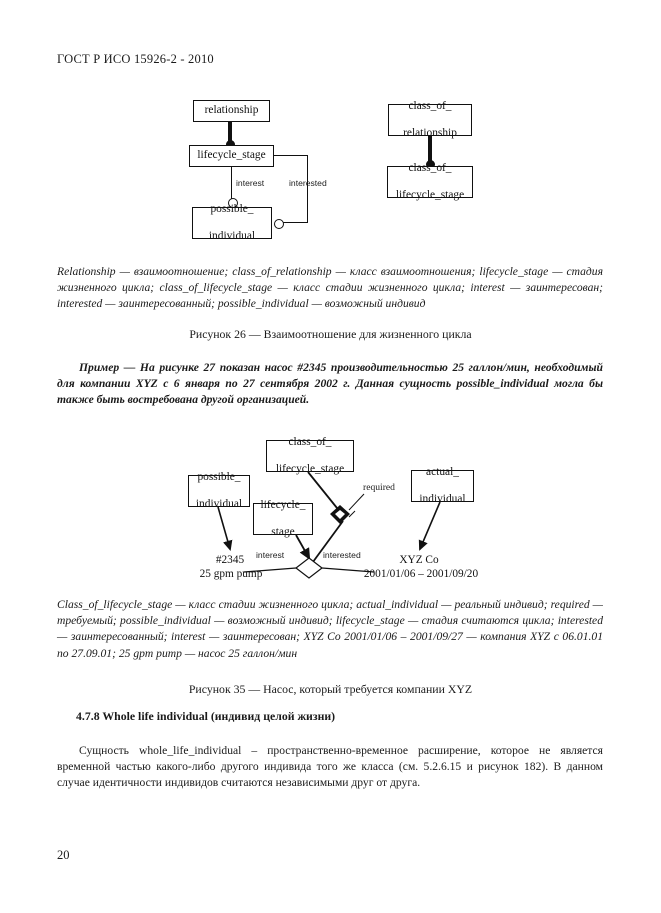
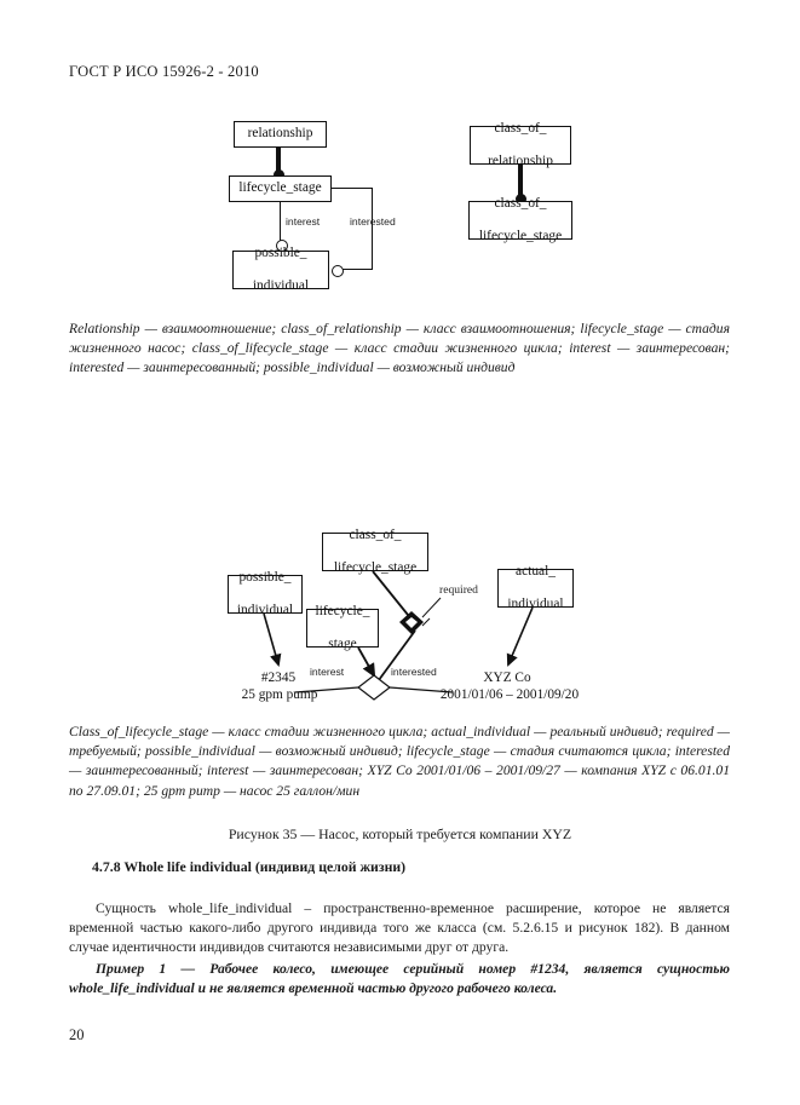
  ГОСТ Р ИСО 15926-2 - 2010
  relationship
  lifecycle_stage
  interest
  possible_
  individual
  interested
  class_of_
  relationship
  class_of_
  lifecycle_stage
- Relationship — взаимоотношение; class_of_relationship — класс взаимоотношения; lifecycle_stage — стадия жизненного цикла; class_of_lifecycle_stage — класс стадии жизненного цикла; interest — заинтересован; interested — заинтересованный; possible_individual — возможный индивид
+ Relationship — взаимоотношение; class_of_relationship — класс взаимоотношения; lifecycle_stage — стадия жизненного насос; class_of_lifecycle_stage — класс стадии жизненного цикла; interest — заинтересован; interested — заинтересованный; possible_individual — возможный индивид
- Рисунок 26 — Взаимоотношение для жизненного цикла
- Пример — На рисунке 27 показан насос #2345 производительностью 25 галлон/мин, необходимый для компании XYZ с 6 января по 27 сентября 2002 г. Данная сущность possible_individual могла бы также быть востребована другой организацией.
  class_of_
  lifecycle_stage
  possible_
  individual
  lifecycle_
  stage
  actual_
  individual
  required
  interest
  interested
  #2345
  25 gpm pump
  XYZ Co
  2001/01/06 – 2001/09/20
  Class_of_lifecycle_stage — класс стадии жизненного цикла; actual_individual — реальный индивид; required — требуемый; possible_individual — возможный индивид; lifecycle_stage — стадия считаются цикла; interested — заинтересованный; interest — заинтересован; XYZ Co 2001/01/06 – 2001/09/27 — компания XYZ с 06.01.01 по 27.09.01; 25 gpm pump — насос 25 галлон/мин
  Рисунок 35 — Насос, который требуется компании XYZ
  4.7.8 Whole life individual (индивид целой жизни)
  Сущность whole_life_individual – пространственно-временное расширение, которое не является временной частью какого-либо другого индивида того же класса (см. 5.2.6.15 и рисунок 182). В данном случае идентичности индивидов считаются независимыми друг от друга.
+ Пример 1 — Рабочее колесо, имеющее серийный номер #1234, является сущностью whole_life_individual и не является временной частью другого рабочего колеса.
  20
